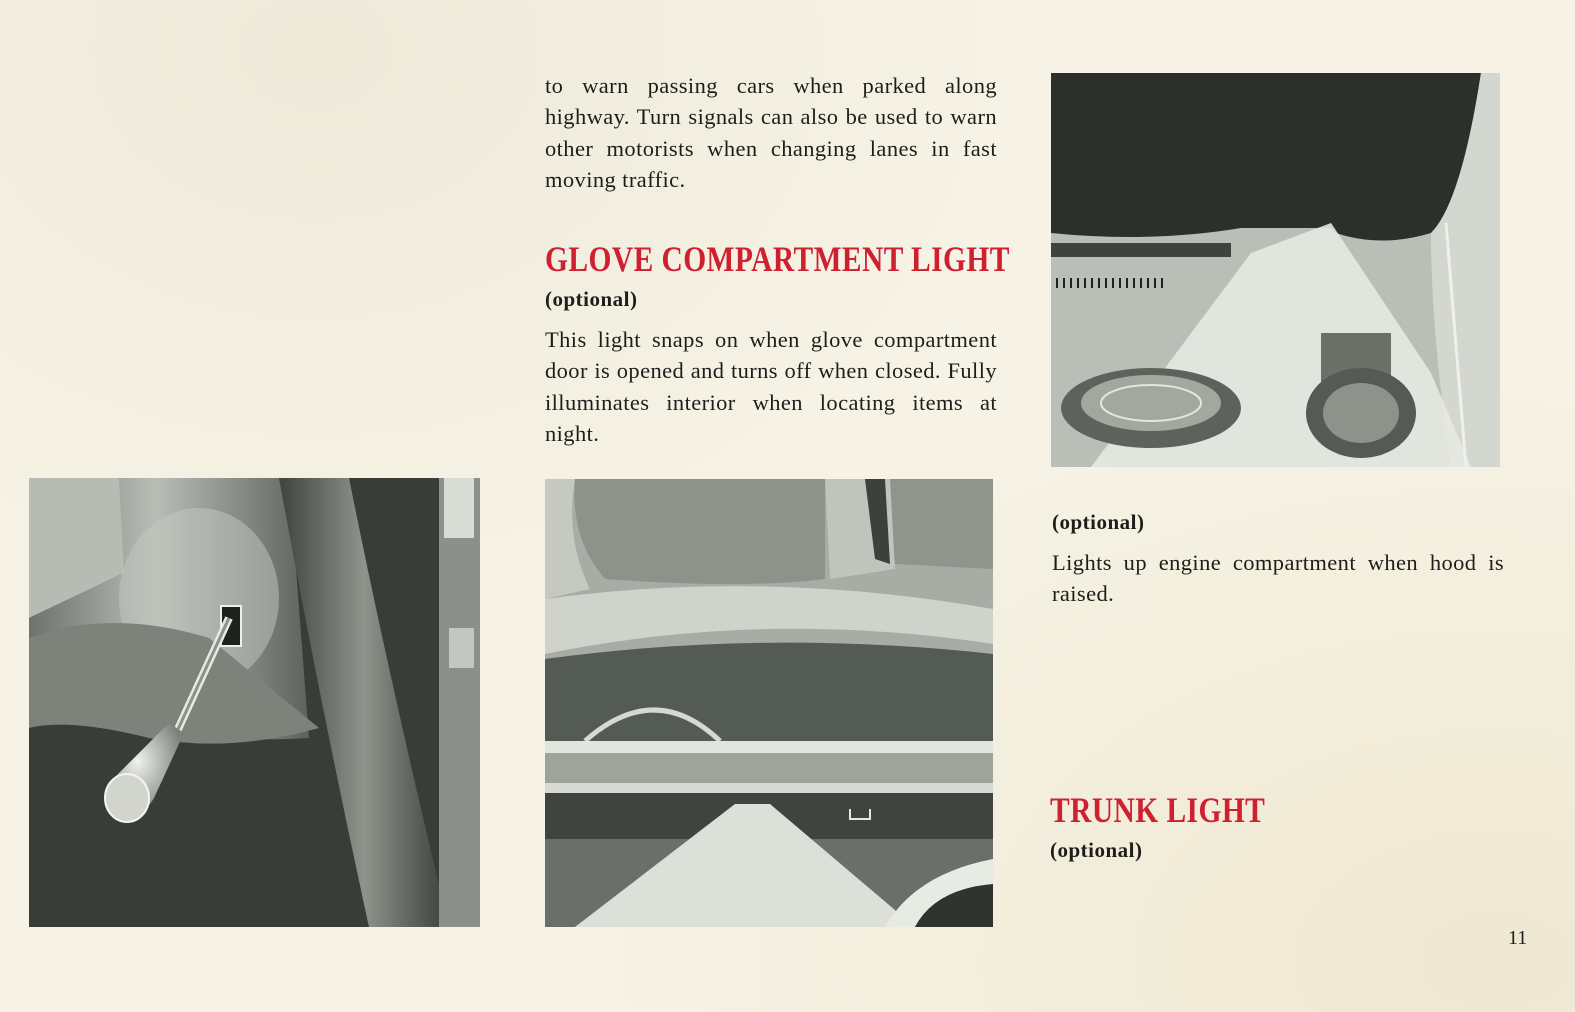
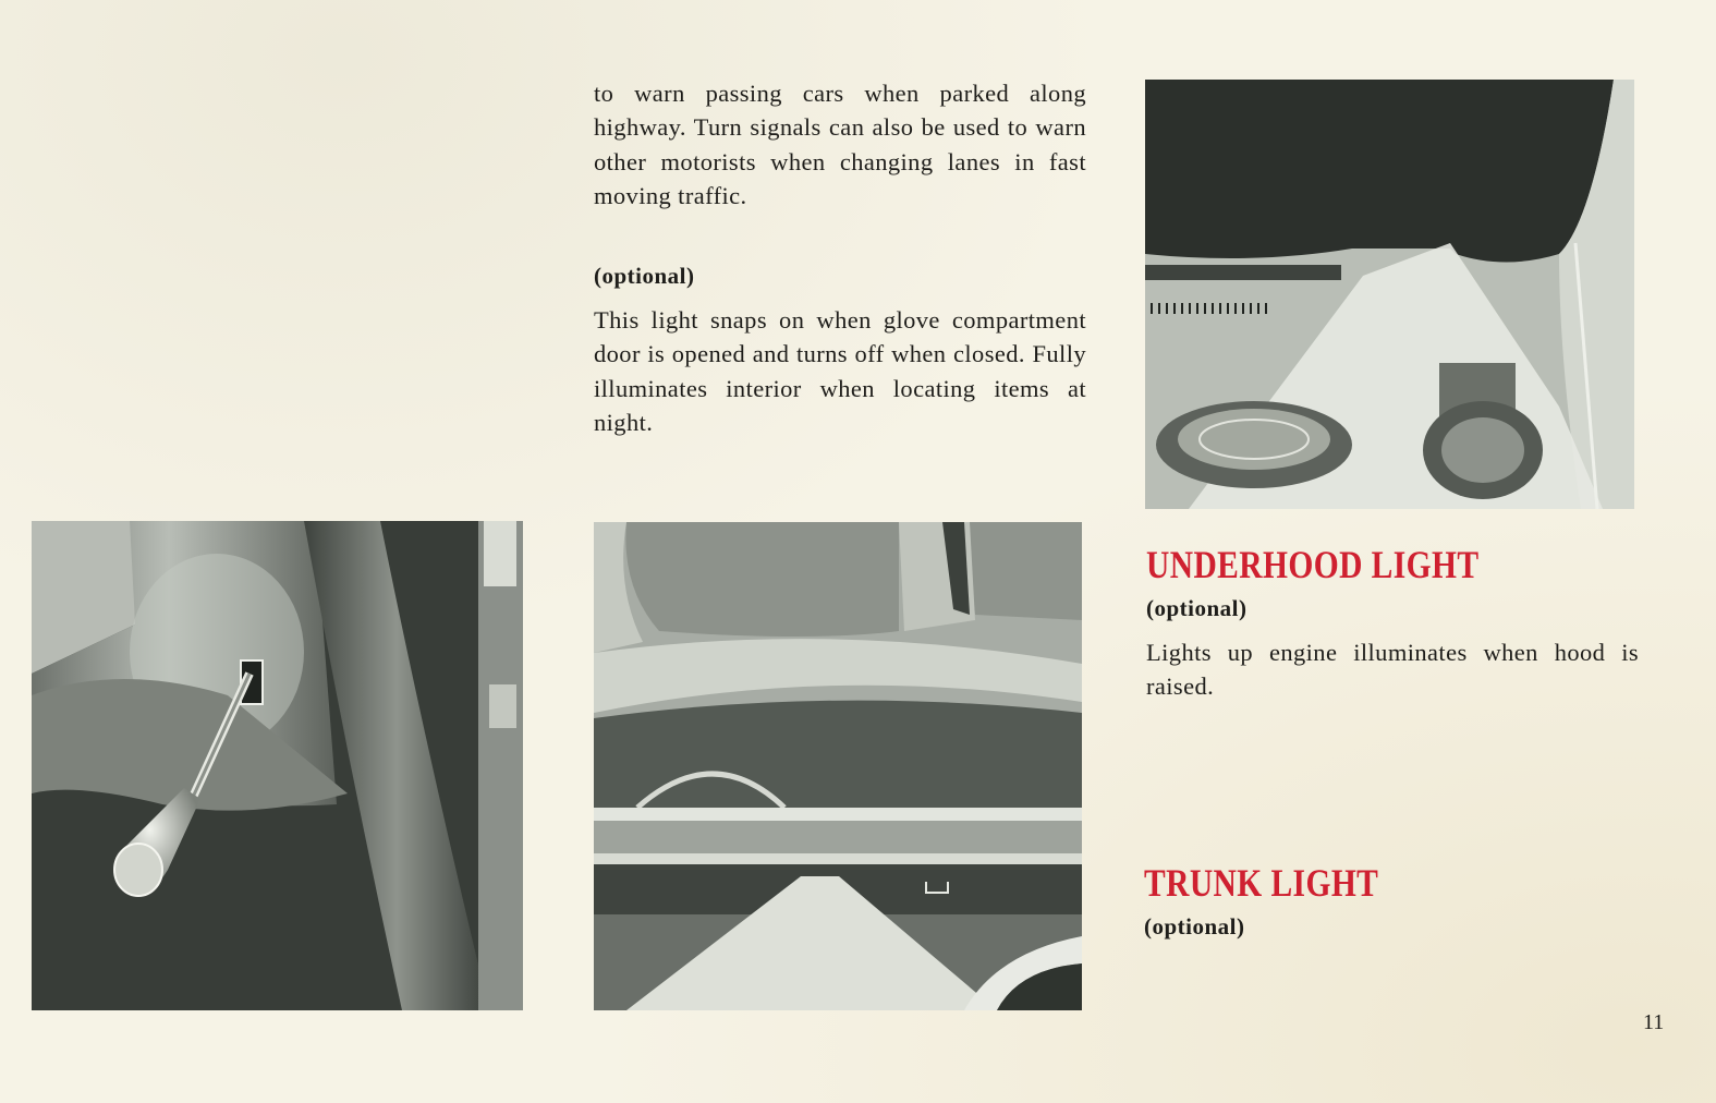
  to warn passing cars when parked along highway. Turn signals can also be used to warn other motorists when changing lanes in fast moving traffic.
- GLOVE COMPARTMENT LIGHT
  (optional)
  This light snaps on when glove compartment door is opened and turns off when closed. Fully illuminates interior when locating items at night.
+ UNDERHOOD LIGHT
  (optional)
- Lights up engine compartment when hood is raised.
+ Lights up engine illuminates when hood is raised.
  TRUNK LIGHT
  (optional)
  11
